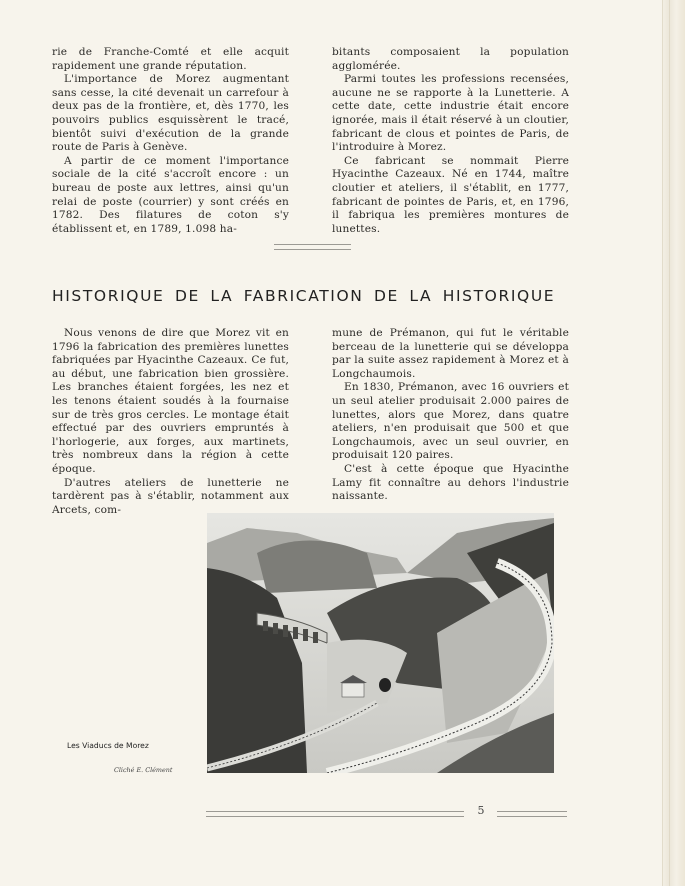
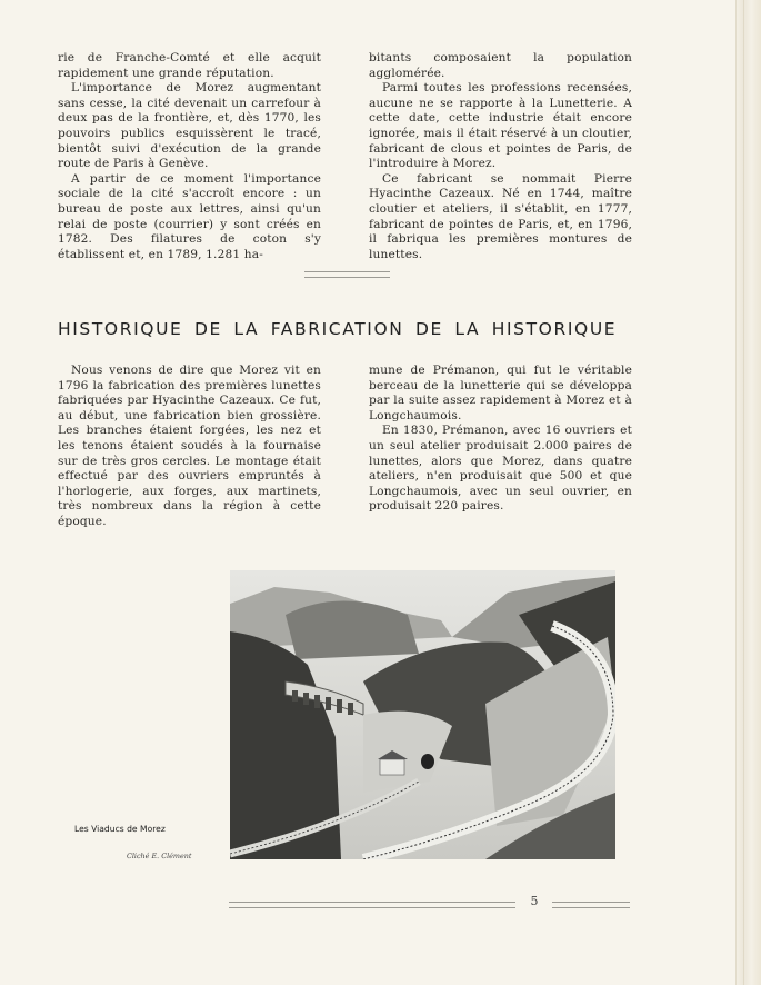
  rie de Franche-Comté et elle acquit rapidement une grande réputation.
  L'importance de Morez augmentant sans cesse, la cité devenait un carrefour à deux pas de la frontière, et, dès 1770, les pouvoirs publics esquissèrent le tracé, bientôt suivi d'exécution de la grande route de Paris à Genève.
- A partir de ce moment l'importance sociale de la cité s'accroît encore : un bureau de poste aux lettres, ainsi qu'un relai de poste (courrier) y sont créés en 1782. Des filatures de coton s'y établissent et, en 1789, 1.098 ha-
+ A partir de ce moment l'importance sociale de la cité s'accroît encore : un bureau de poste aux lettres, ainsi qu'un relai de poste (courrier) y sont créés en 1782. Des filatures de coton s'y établissent et, en 1789, 1.281 ha-
  bitants composaient la population agglomérée.
  Parmi toutes les professions recensées, aucune ne se rapporte à la Lunetterie. A cette date, cette industrie était encore ignorée, mais il était réservé à un cloutier, fabricant de clous et pointes de Paris, de l'introduire à Morez.
  Ce fabricant se nommait Pierre Hyacinthe Cazeaux. Né en 1744, maître cloutier et ateliers, il s'établit, en 1777, fabricant de pointes de Paris, et, en 1796, il fabriqua les premières montures de lunettes.
  HISTORIQUE DE LA FABRICATION DE LA HISTORIQUE
  Nous venons de dire que Morez vit en 1796 la fabrication des premières lunettes fabriquées par Hyacinthe Cazeaux. Ce fut, au début, une fabrication bien grossière. Les branches étaient forgées, les nez et les tenons étaient soudés à la fournaise sur de très gros cercles. Le montage était effectué par des ouvriers empruntés à l'horlogerie, aux forges, aux martinets, très nombreux dans la région à cette époque.
- D'autres ateliers de lunetterie ne tardèrent pas à s'établir, notamment aux Arcets, com-
  mune de Prémanon, qui fut le véritable berceau de la lunetterie qui se développa par la suite assez rapidement à Morez et à Longchaumois.
- En 1830, Prémanon, avec 16 ouvriers et un seul atelier produisait 2.000 paires de lunettes, alors que Morez, dans quatre ateliers, n'en produisait que 500 et que Longchaumois, avec un seul ouvrier, en produisait 120 paires.
+ En 1830, Prémanon, avec 16 ouvriers et un seul atelier produisait 2.000 paires de lunettes, alors que Morez, dans quatre ateliers, n'en produisait que 500 et que Longchaumois, avec un seul ouvrier, en produisait 220 paires.
- C'est à cette époque que Hyacinthe Lamy fit connaître au dehors l'industrie naissante.
  Les Viaducs de Morez
  Cliché E. Clément
  5
